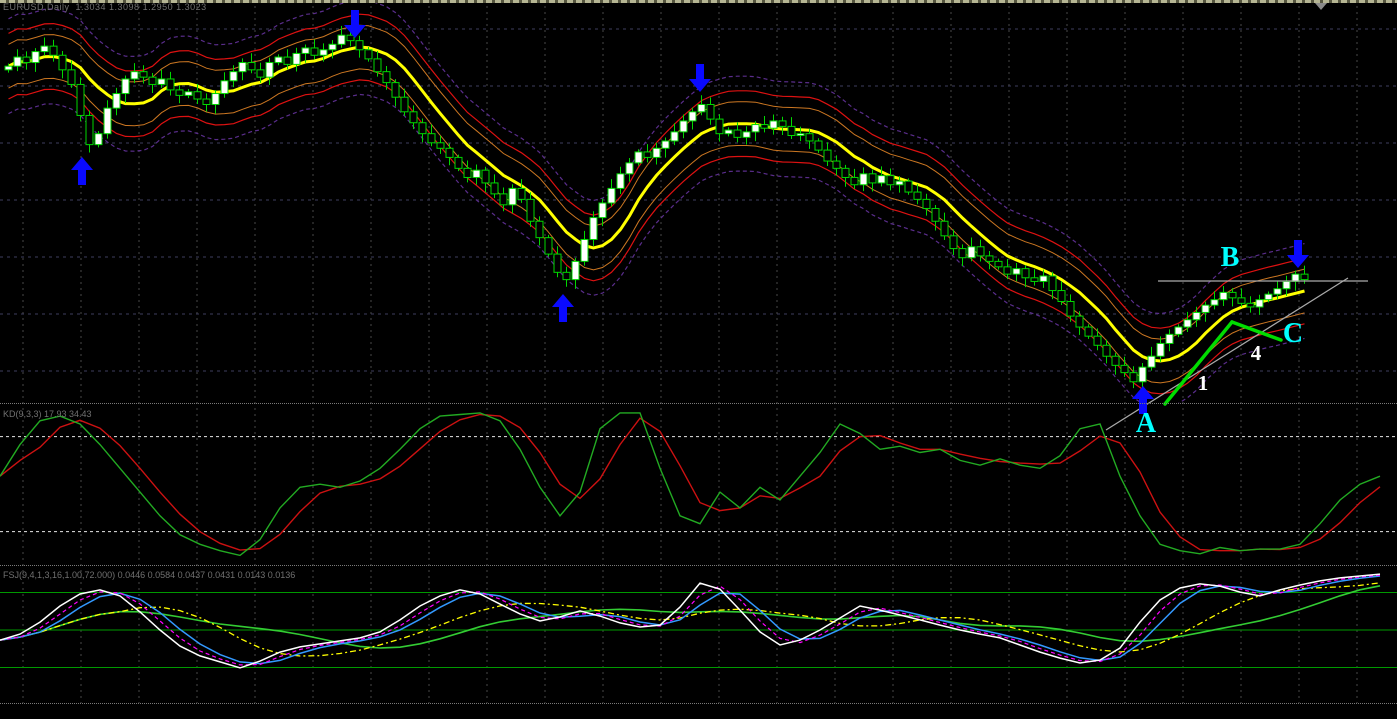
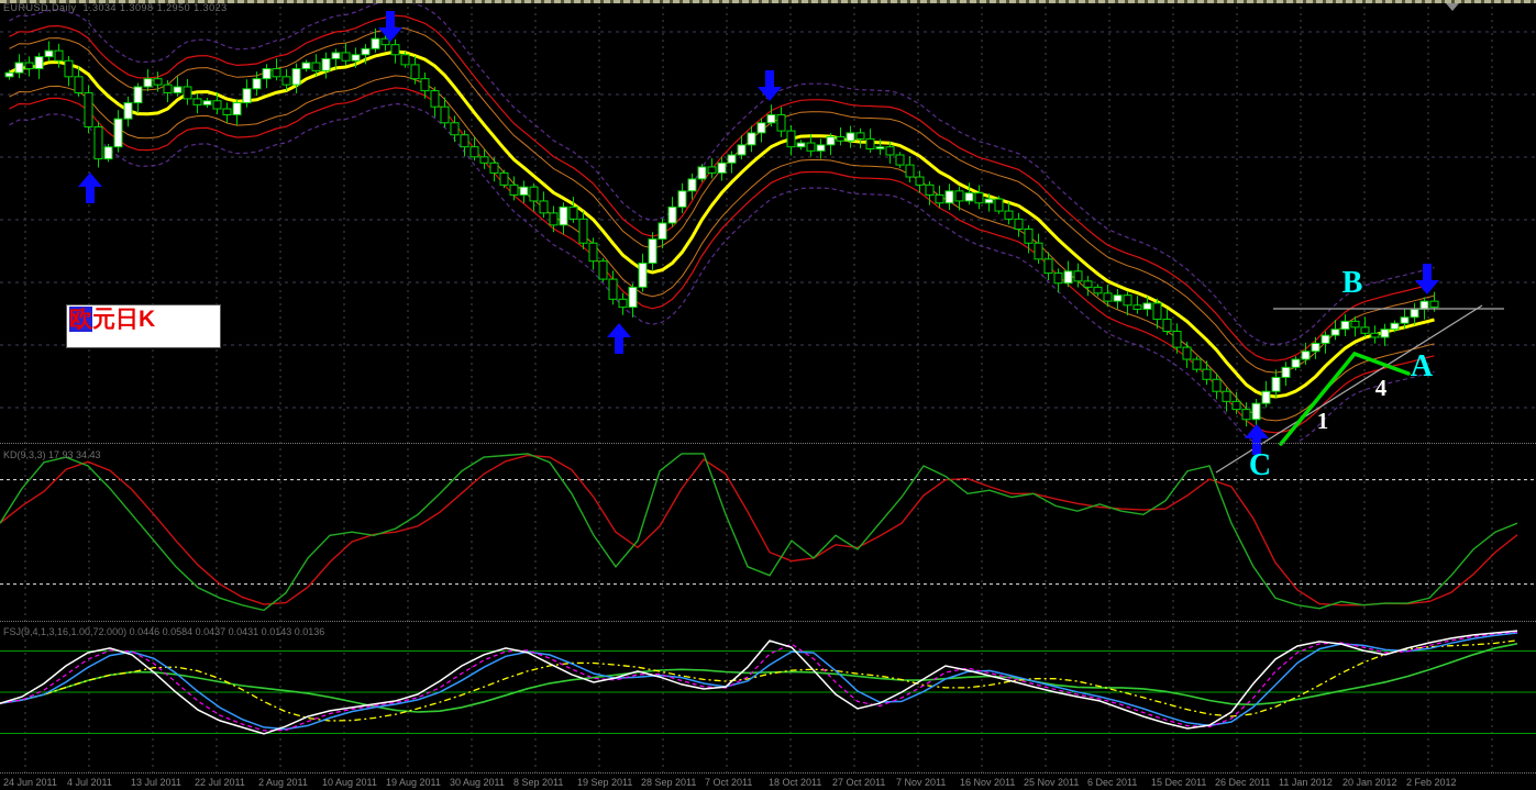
- A
+ C
  B
- C
+ A
  1
  4
  EURUSD,Daily 1.3034 1.3098 1.2950 1.3023
  KD(9,3,3) 17.93 34.43
  FSJ(9,4,1,3,16,1.00,72.000) 0.0446 0.0584 0.0437 0.0431 0.0143 0.0136
+ 欧元日K
+ 24 Jun 2011
+ 4 Jul 2011
+ 13 Jul 2011
+ 22 Jul 2011
+ 2 Aug 2011
+ 10 Aug 2011
+ 19 Aug 2011
+ 30 Aug 2011
+ 8 Sep 2011
+ 19 Sep 2011
+ 28 Sep 2011
+ 7 Oct 2011
+ 18 Oct 2011
+ 27 Oct 2011
+ 7 Nov 2011
+ 16 Nov 2011
+ 25 Nov 2011
+ 6 Dec 2011
+ 15 Dec 2011
+ 26 Dec 2011
+ 11 Jan 2012
+ 20 Jan 2012
+ 2 Feb 2012
